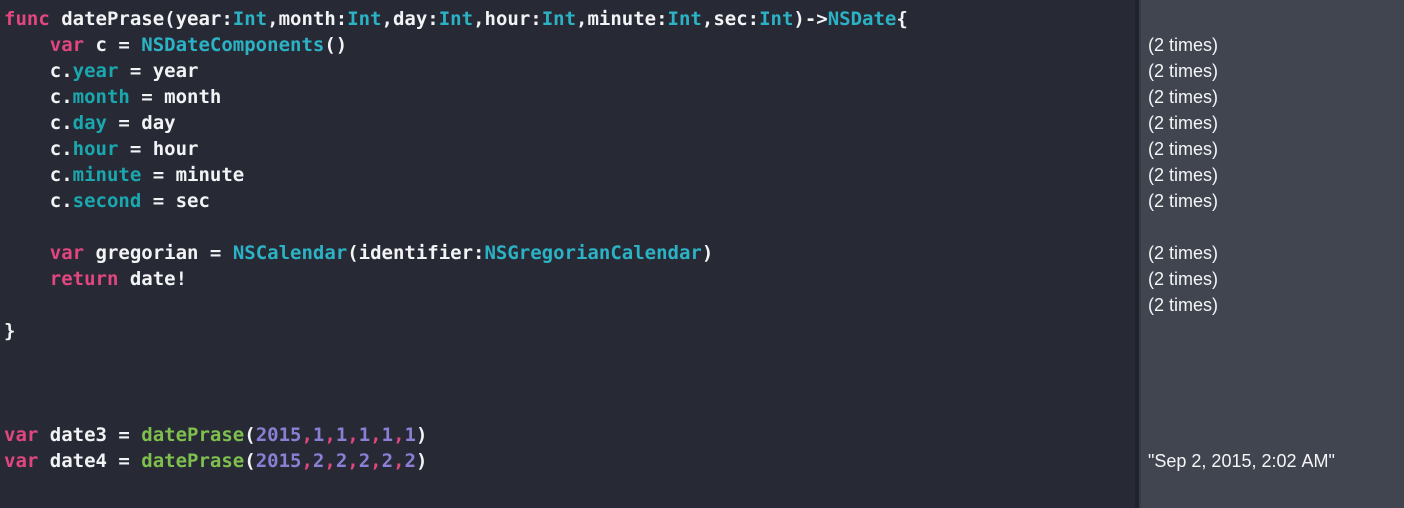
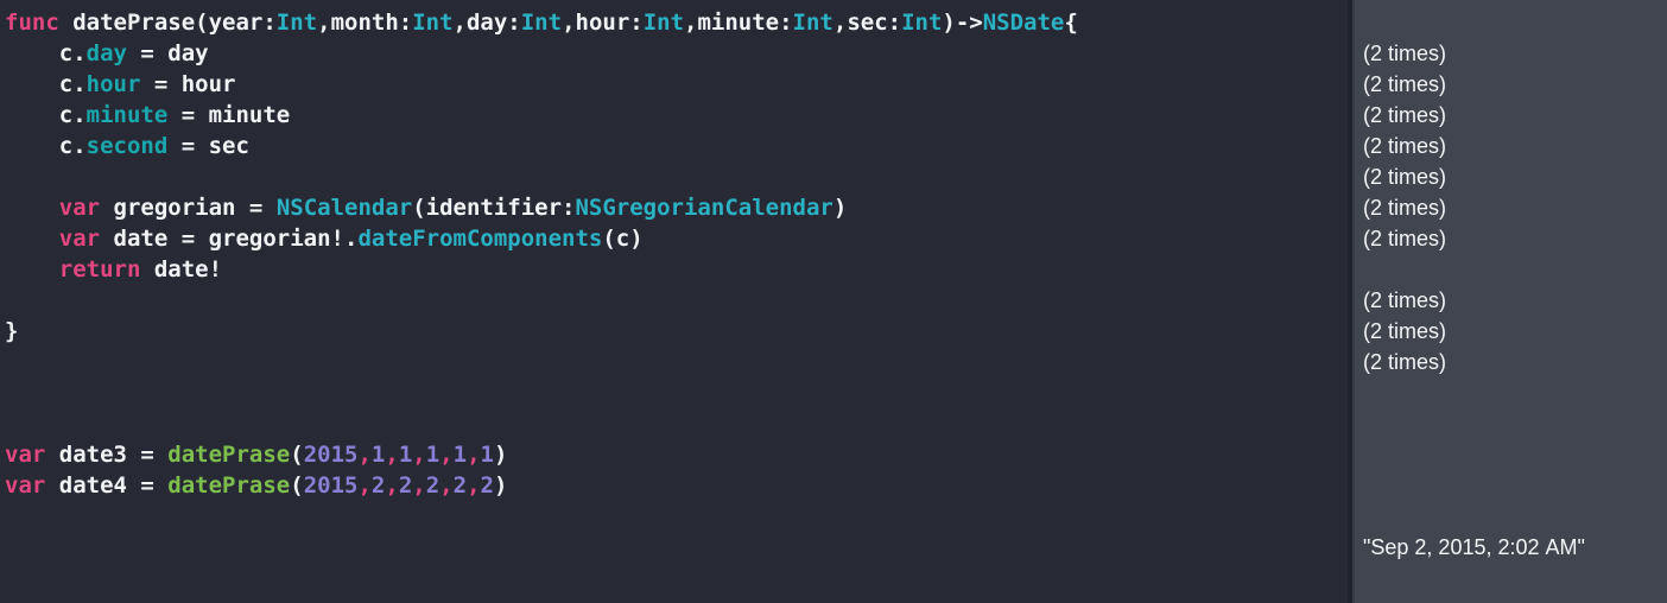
  func datePrase(year:Int,month:Int,day:Int,hour:Int,minute:Int,sec:Int)->NSDate{
- var c = NSDateComponents()
- c.year = year
- c.month = month
  c.day = day
  c.hour = hour
  c.minute = minute
  c.second = sec
  var gregorian = NSCalendar(identifier:NSGregorianCalendar)
+ var date = gregorian!.dateFromComponents(c)
  return date!
  }
  var date3 = datePrase(2015,1,1,1,1,1)
  var date4 = datePrase(2015,2,2,2,2,2)
  (2 times)
  (2 times)
  (2 times)
  (2 times)
  (2 times)
  (2 times)
  (2 times)
  (2 times)
  (2 times)
  (2 times)
  "Sep 2, 2015, 2:02 AM"
